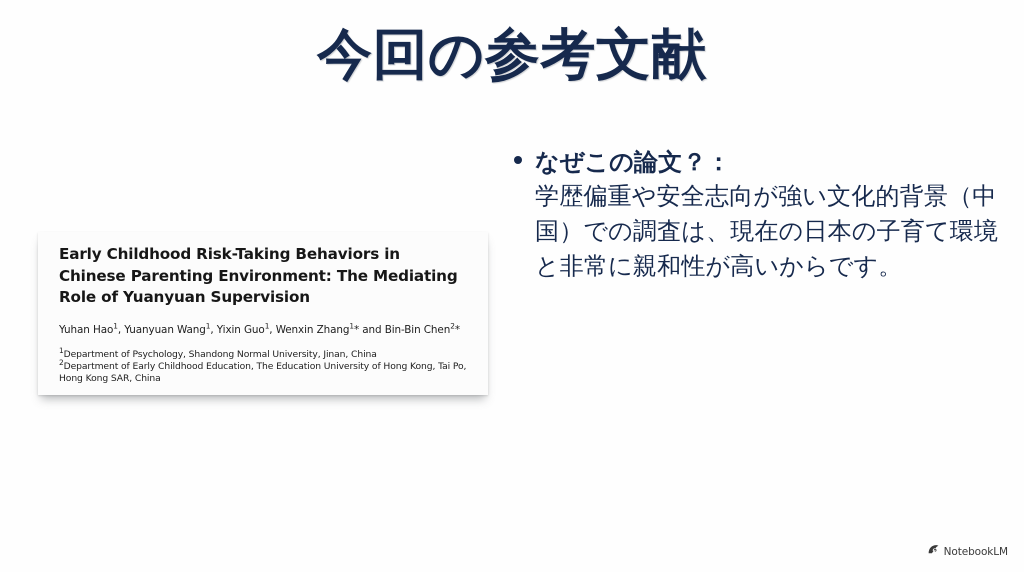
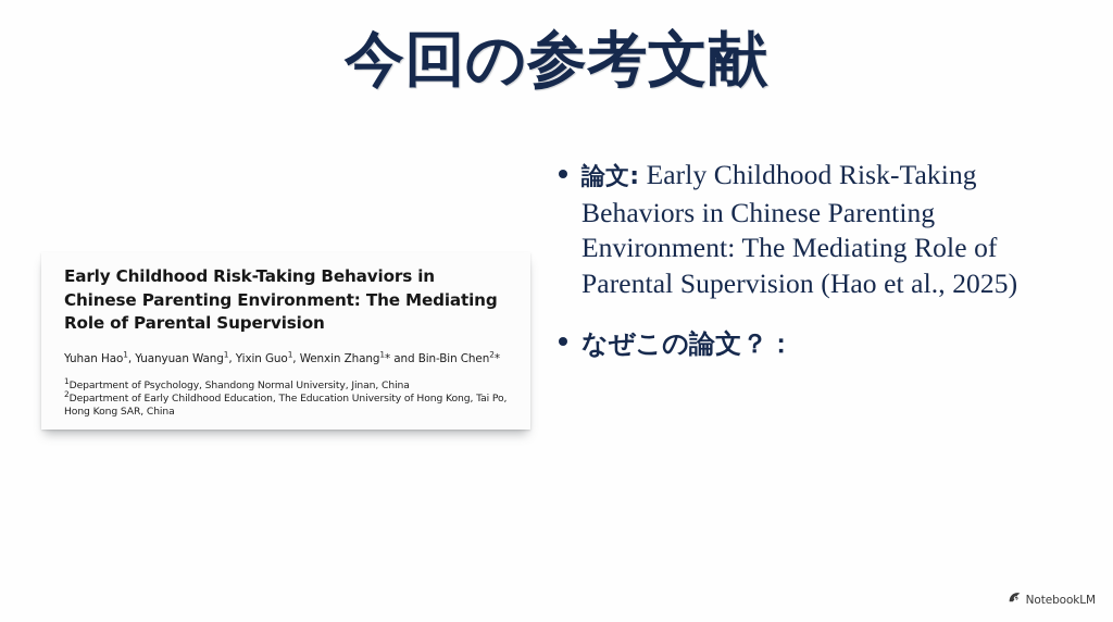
  今回の参考文献
- Early Childhood Risk-Taking Behaviors in Chinese Parenting Environment: The Mediating Role of Yuanyuan Supervision
+ Early Childhood Risk-Taking Behaviors in Chinese Parenting Environment: The Mediating Role of Parental Supervision
  Yuhan Hao1, Yuanyuan Wang1, Yixin Guo1, Wenxin Zhang1* and Bin-Bin Chen2*
  1Department of Psychology, Shandong Normal University, Jinan, China
  2Department of Early Childhood Education, The Education University of Hong Kong, Tai Po, Hong Kong SAR, China
+ 論文: Early Childhood Risk-Taking Behaviors in Chinese Parenting Environment: The Mediating Role of Parental Supervision (Hao et al., 2025)
  なぜこの論文？：
- 学歴偏重や安全志向が強い文化的背景（中国）での調査は、現在の日本の子育て環境と非常に親和性が高いからです。
  NotebookLM
